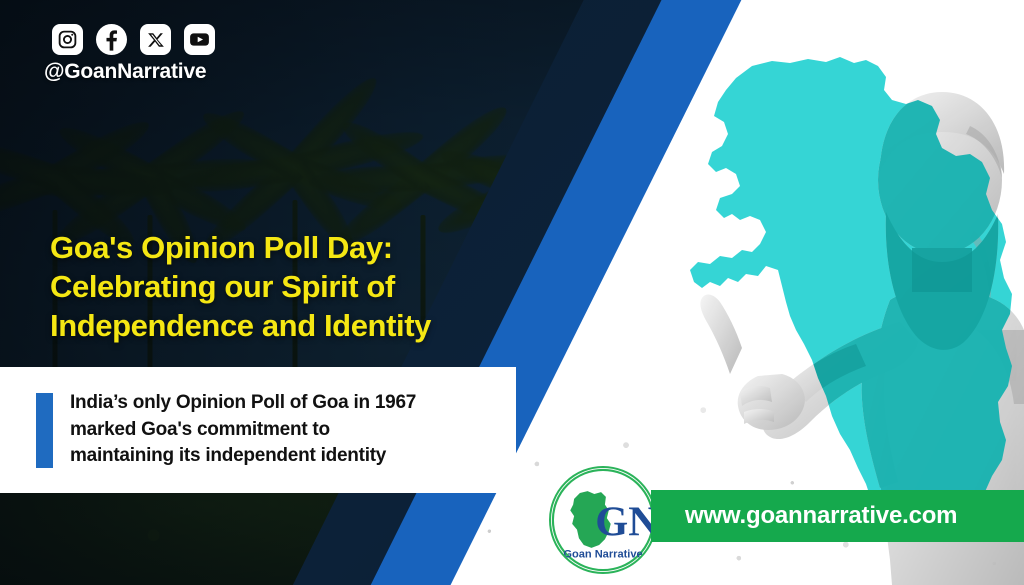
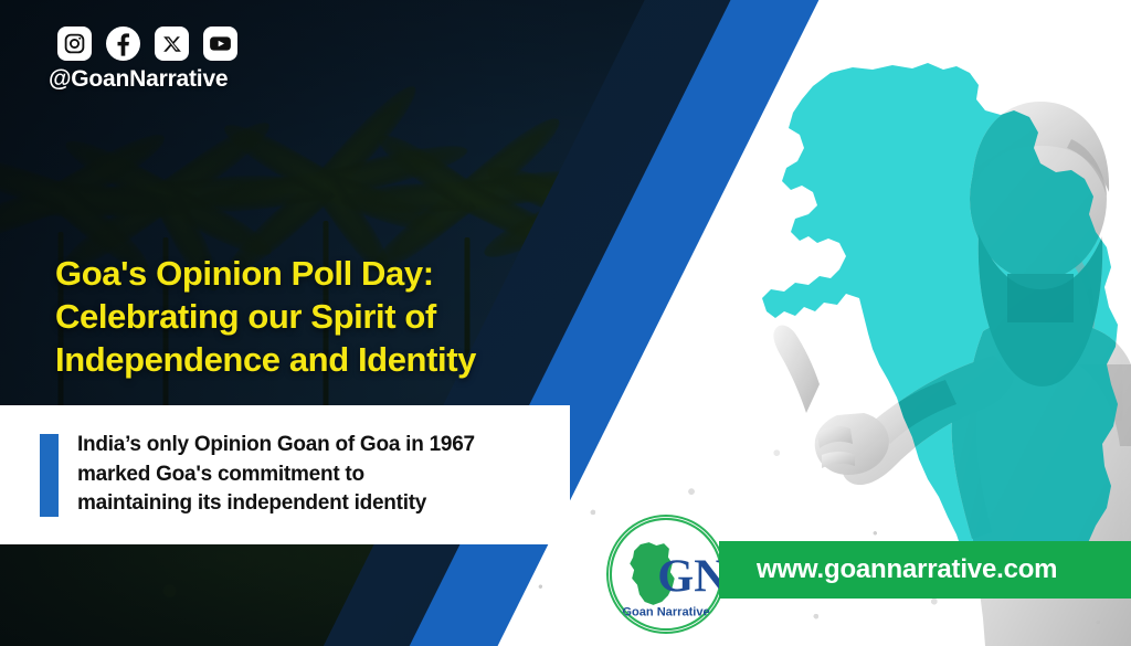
  @GoanNarrative
  Goa's Opinion Poll Day:
  Celebrating our Spirit of
  Independence and Identity
- India’s only Opinion Poll of Goa in 1967
+ India’s only Opinion Goan of Goa in 1967
  marked Goa's commitment to
  maintaining its independent identity
  GN
  Goan Narrative
  www.goannarrative.com
